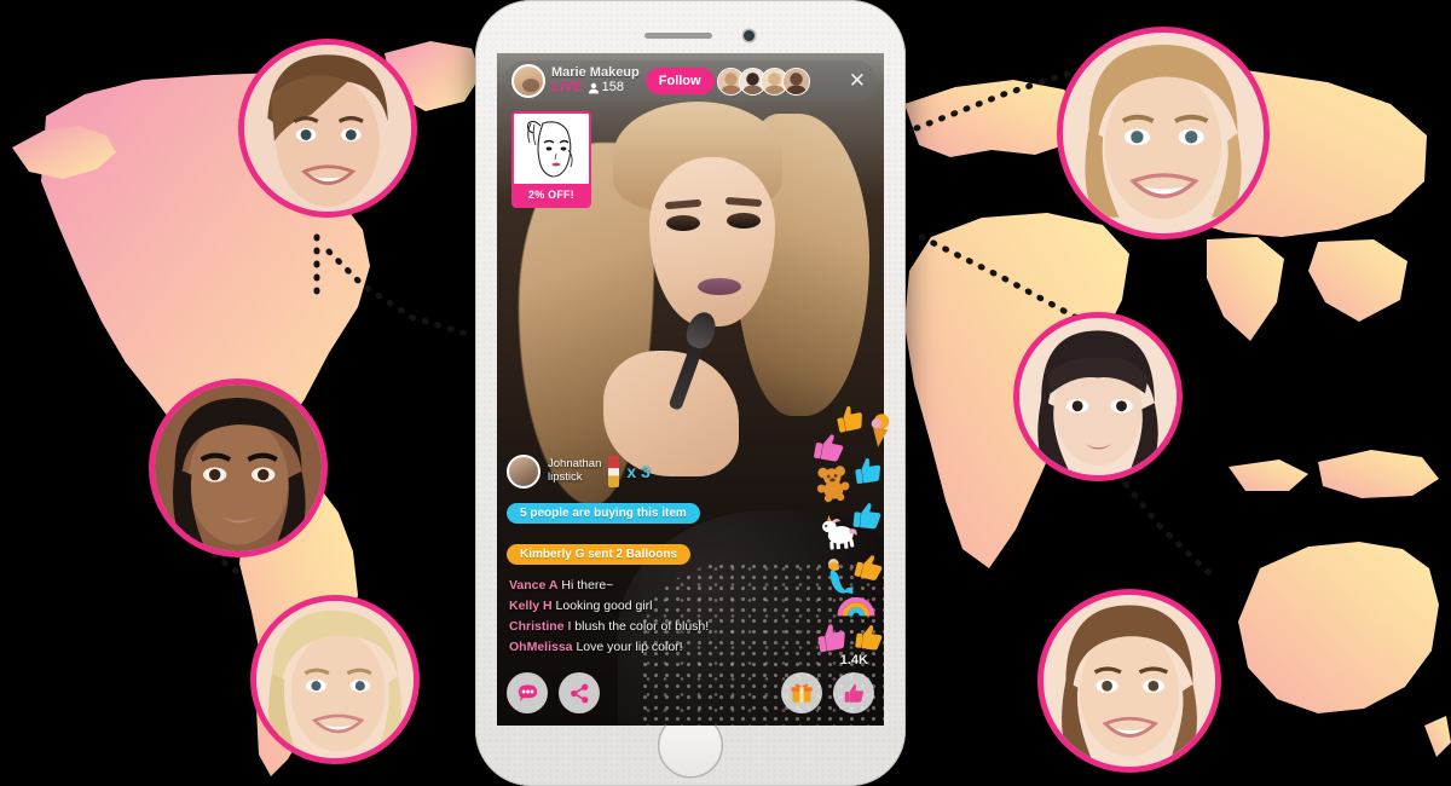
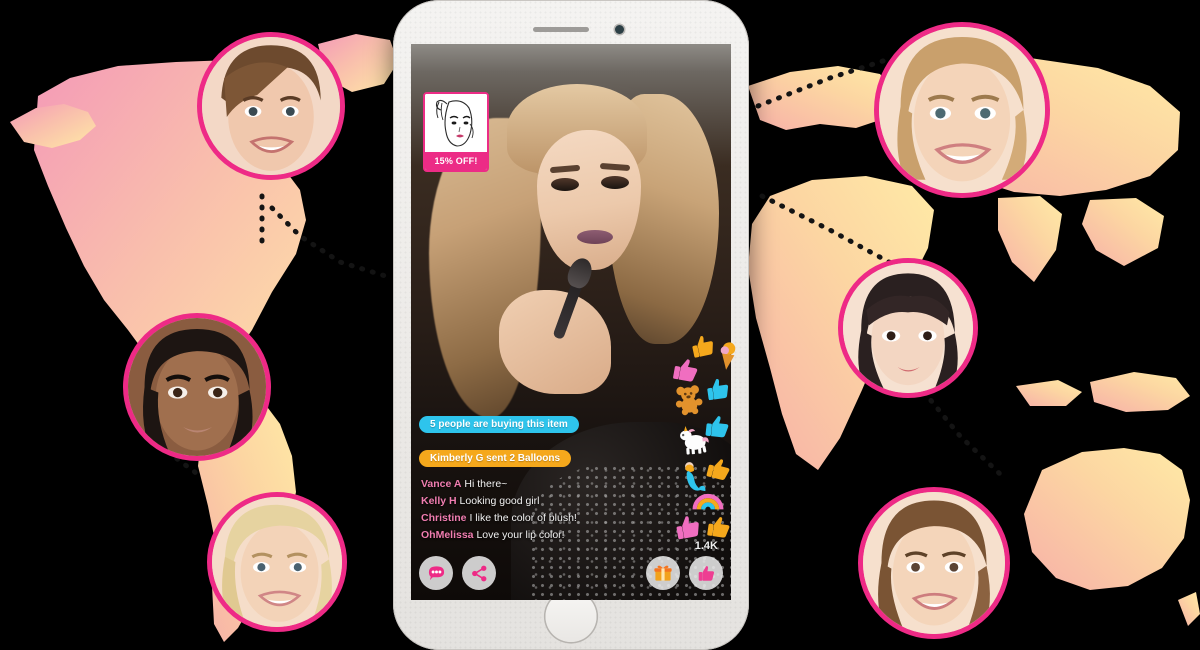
- Marie Makeup
- LIVE
- 158
- Follow
- ✕
- 2% OFF!
+ 15% OFF!
- Johnathan
- lipstick
- x 3
  5 people are buying this item
  Kimberly G sent 2 Balloons
  Vance A Hi there~
  Kelly H Looking good girl
- Christine I blush the color of blush!
+ Christine I like the color of blush!
  OhMelissa Love your lip color!
  1.4K
